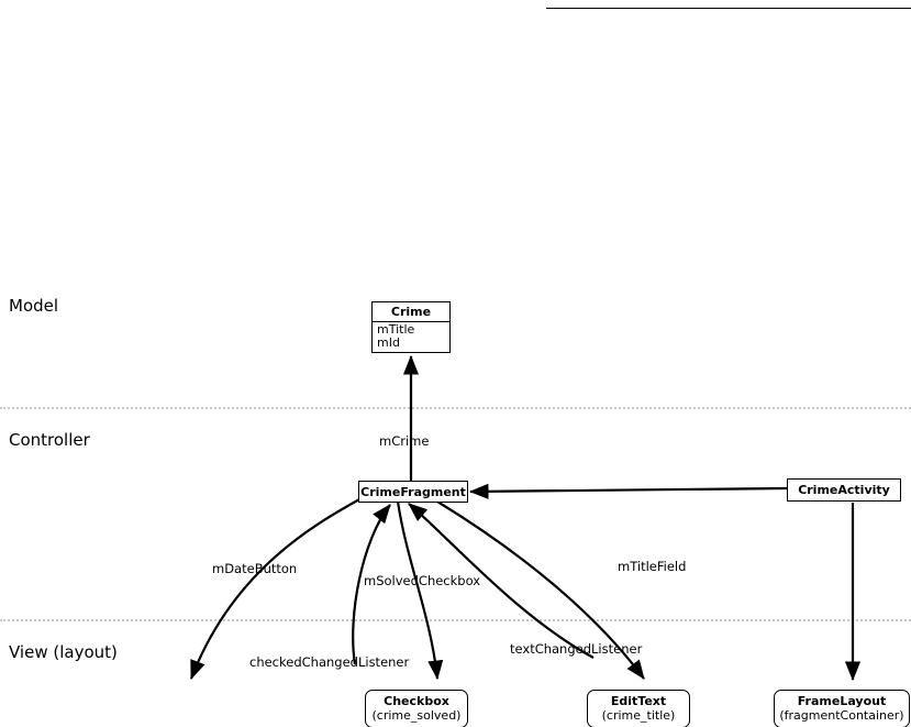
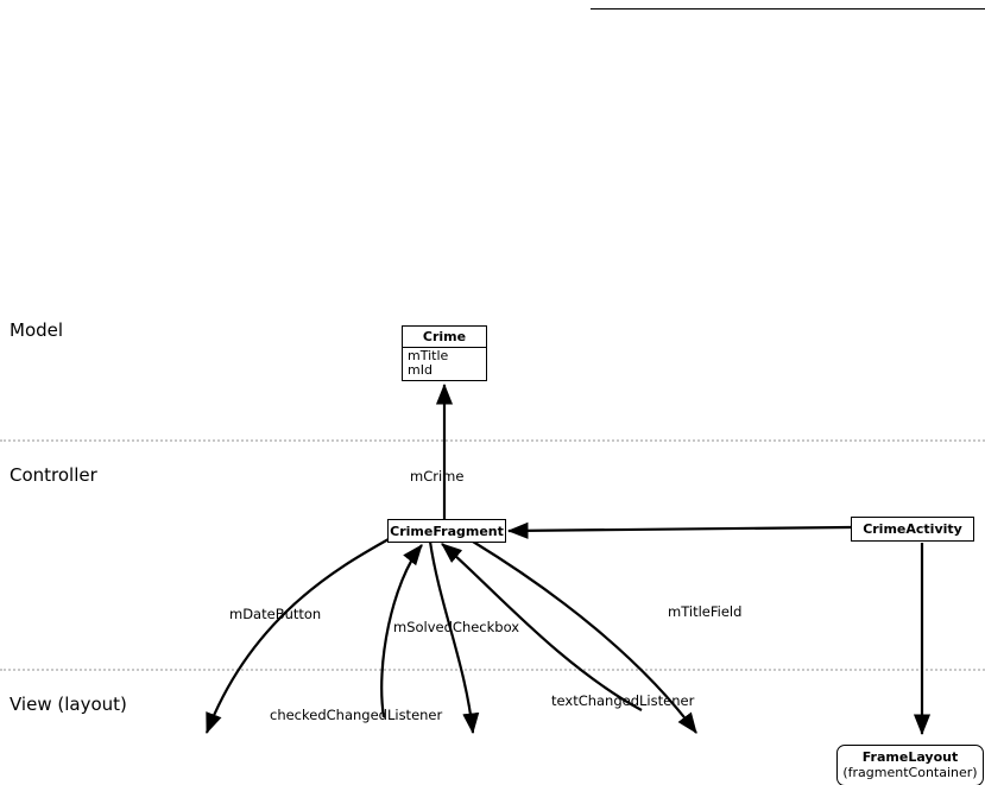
  Model
  Controller
  View (layout)
  Crime
  mTitle
  mId
  CrimeFragment
  CrimeActivity
- Checkbox
- (crime_solved)
- EditText
- (crime_title)
  FrameLayout
  (fragmentContainer)
  mCrime
  mDateButton
  mSolvedCheckbox
  mTitleField
  checkedChangedListener
  textChangedListener
